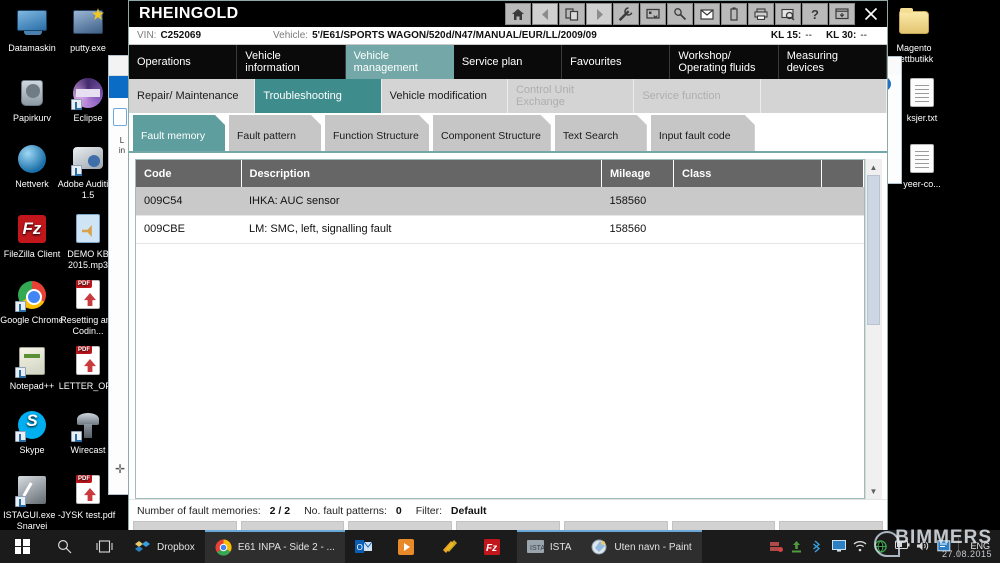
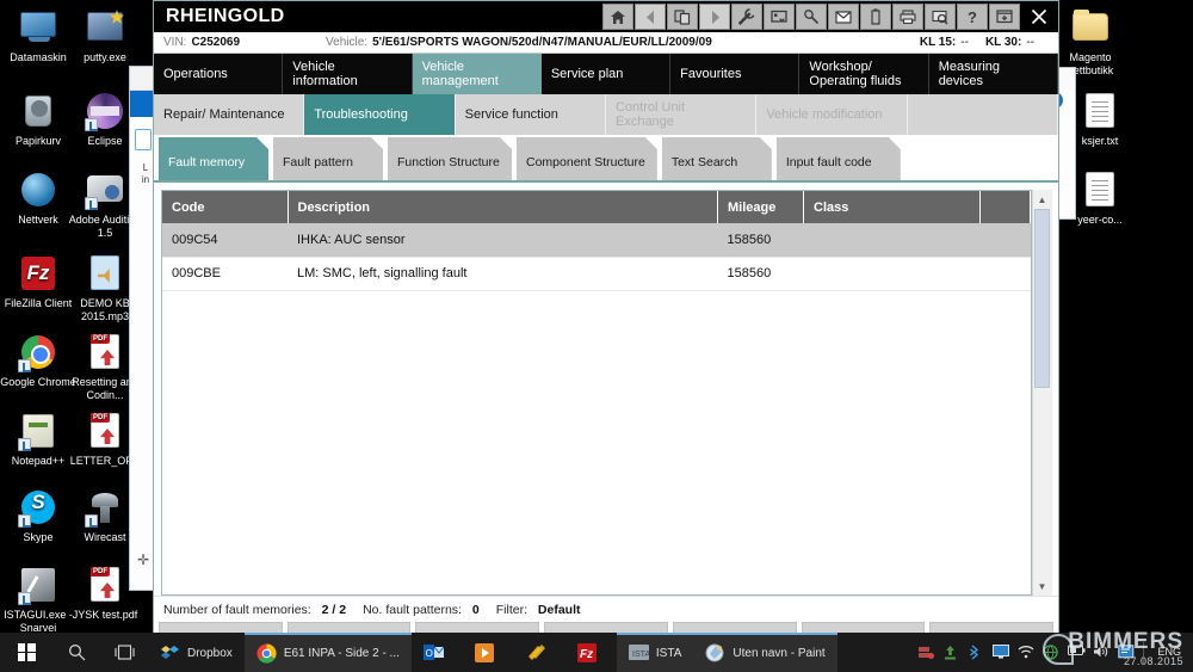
  Datamaskin
  putty.exe
  Papirkurv
  Eclipse
  Nettverk
  Adobe Audit 1.5
  Fz
  FileZilla Client
  DEMO KB 2015.mp3
  Google Chrome
  Resetting a Codin...
  Notepad++
  S
  Skype
  Wirecast
  ISTAGUI.exe - Snarvei
  JYSK test.pdf
  Magento ettbutikk
  ksjer.txt
  yeer-co...
  L
  in
  ✛
  RHEINGOLD
  ?
  VIN:
  C252069
  Vehicle:
  5'/E61/SPORTS WAGON/520d/N47/MANUAL/EUR/LL/2009/09
  KL 15:
  --
  KL 30:
  --
  Operations
  Vehicle information
  Vehicle management
  Service plan
  Favourites
  Workshop/ Operating fluids
  Measuring devices
  Repair/ Maintenance
  Troubleshooting
- Vehicle modification
+ Service function
  Control Unit Exchange
- Service function
+ Vehicle modification
  Fault memory
  Fault pattern
  Function Structure
  Component Structure
  Text Search
  Input fault code
  Code	Description	Mileage	Class
  009C54	IHKA: AUC sensor	158560
  009CBE	LM: SMC, left, signalling fault	158560
  ▲
  ▼
  Number of fault memories: 2 / 2
  No. fault patterns: 0
  Filter: Default
  Dropbox
  E61 INPA - Side 2 - ...
  O
  Fz
  ISTA
  Uten navn - Paint
  ENG
  BIMMERS
  27.08.2015
